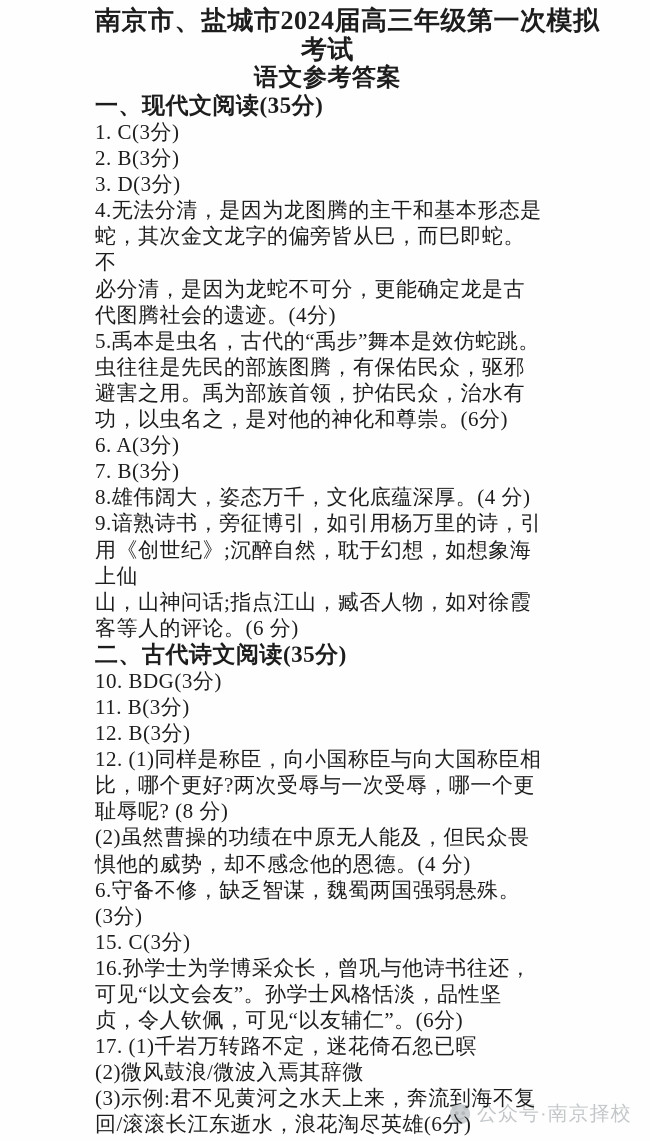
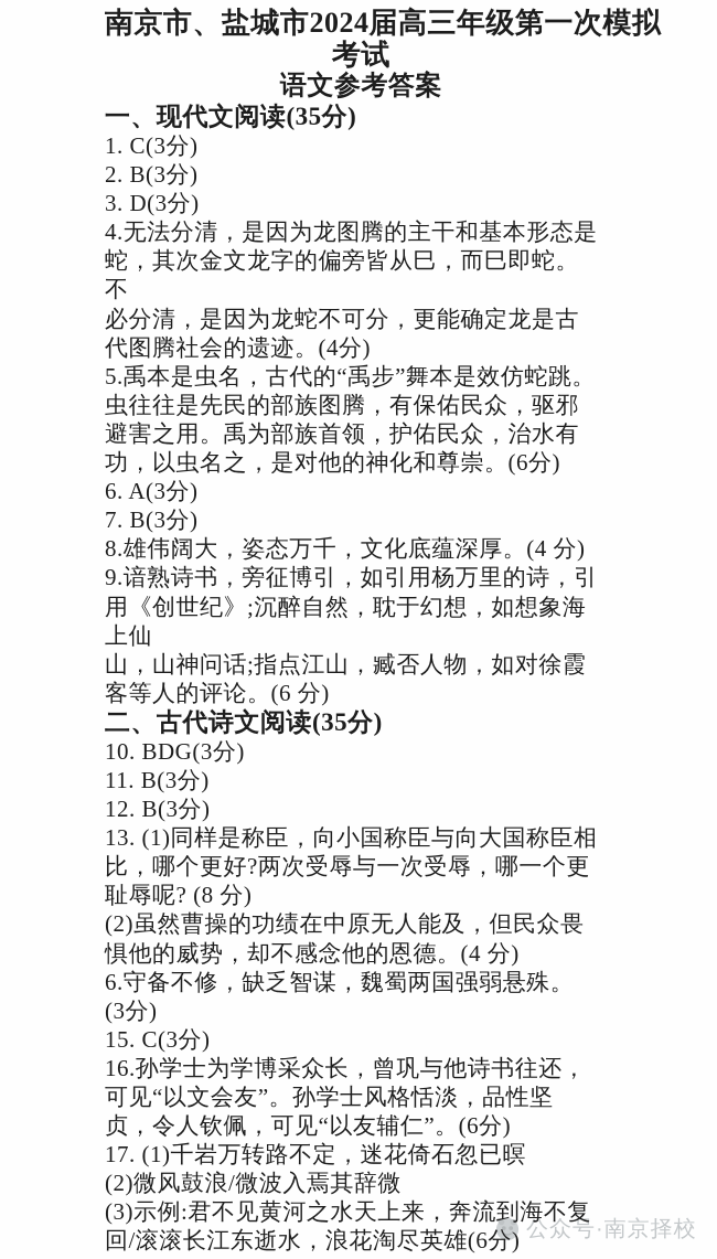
  南京市、盐城市2024届高三年级第一次模拟
  考试
  语文参考答案
  一、现代文阅读(35分)
  1. C(3分)
  2. B(3分)
  3. D(3分)
  4.无法分清，是因为龙图腾的主干和基本形态是
  蛇，其次金文龙字的偏旁皆从巳，而巳即蛇。
  不
  必分清，是因为龙蛇不可分，更能确定龙是古
  代图腾社会的遗迹。(4分)
  5.禹本是虫名，古代的“禹步”舞本是效仿蛇跳。
  虫往往是先民的部族图腾，有保佑民众，驱邪
  避害之用。禹为部族首领，护佑民众，治水有
  功，以虫名之，是对他的神化和尊崇。(6分)
  6. A(3分)
  7. B(3分)
  8.雄伟阔大，姿态万千，文化底蕴深厚。(4 分)
  9.谙熟诗书，旁征博引，如引用杨万里的诗，引
  用《创世纪》;沉醉自然，耽于幻想，如想象海
  上仙
  山，山神问话;指点江山，臧否人物，如对徐霞
  客等人的评论。(6 分)
  二、古代诗文阅读(35分)
  10. BDG(3分)
  11. B(3分)
  12. B(3分)
- 12. (1)同样是称臣，向小国称臣与向大国称臣相
+ 13. (1)同样是称臣，向小国称臣与向大国称臣相
  比，哪个更好?两次受辱与一次受辱，哪一个更
  耻辱呢? (8 分)
  (2)虽然曹操的功绩在中原无人能及，但民众畏
  惧他的威势，却不感念他的恩德。(4 分)
  6.守备不修，缺乏智谋，魏蜀两国强弱悬殊。
  (3分)
  15. C(3分)
  16.孙学士为学博采众长，曾巩与他诗书往还，
  可见“以文会友”。孙学士风格恬淡，品性坚
  贞，令人钦佩，可见“以友辅仁”。(6分)
  17. (1)千岩万转路不定，迷花倚石忽已暝
  (2)微风鼓浪/微波入焉其辞微
  (3)示例:君不见黄河之水天上来，奔流到海不复
  回/滚滚长江东逝水，浪花淘尽英雄(6分)
  公众号·南京择校
